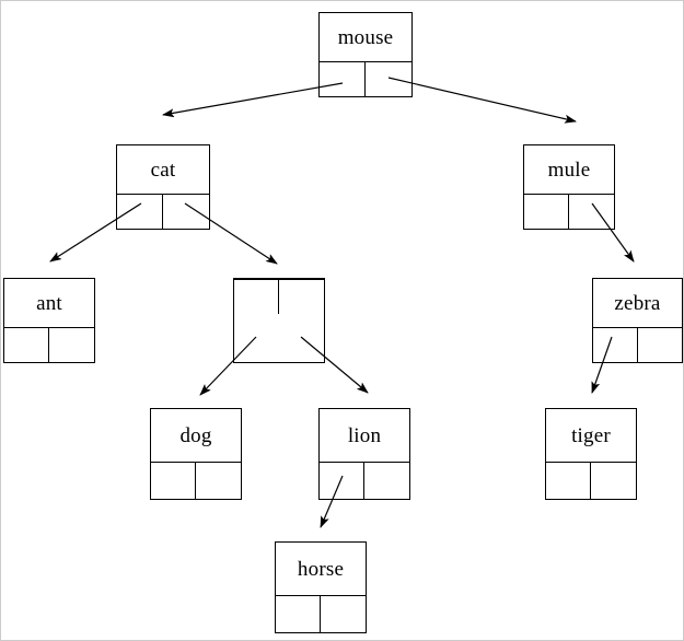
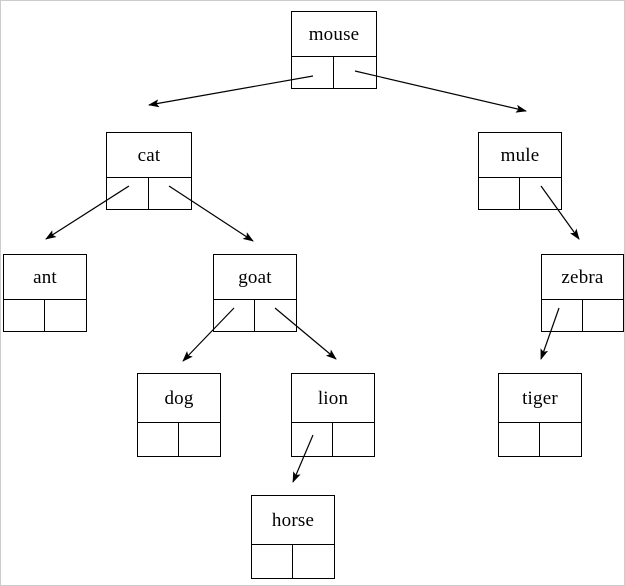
  mouse
  cat
  mule
  ant
+ goat
  zebra
  dog
  lion
  tiger
  horse
